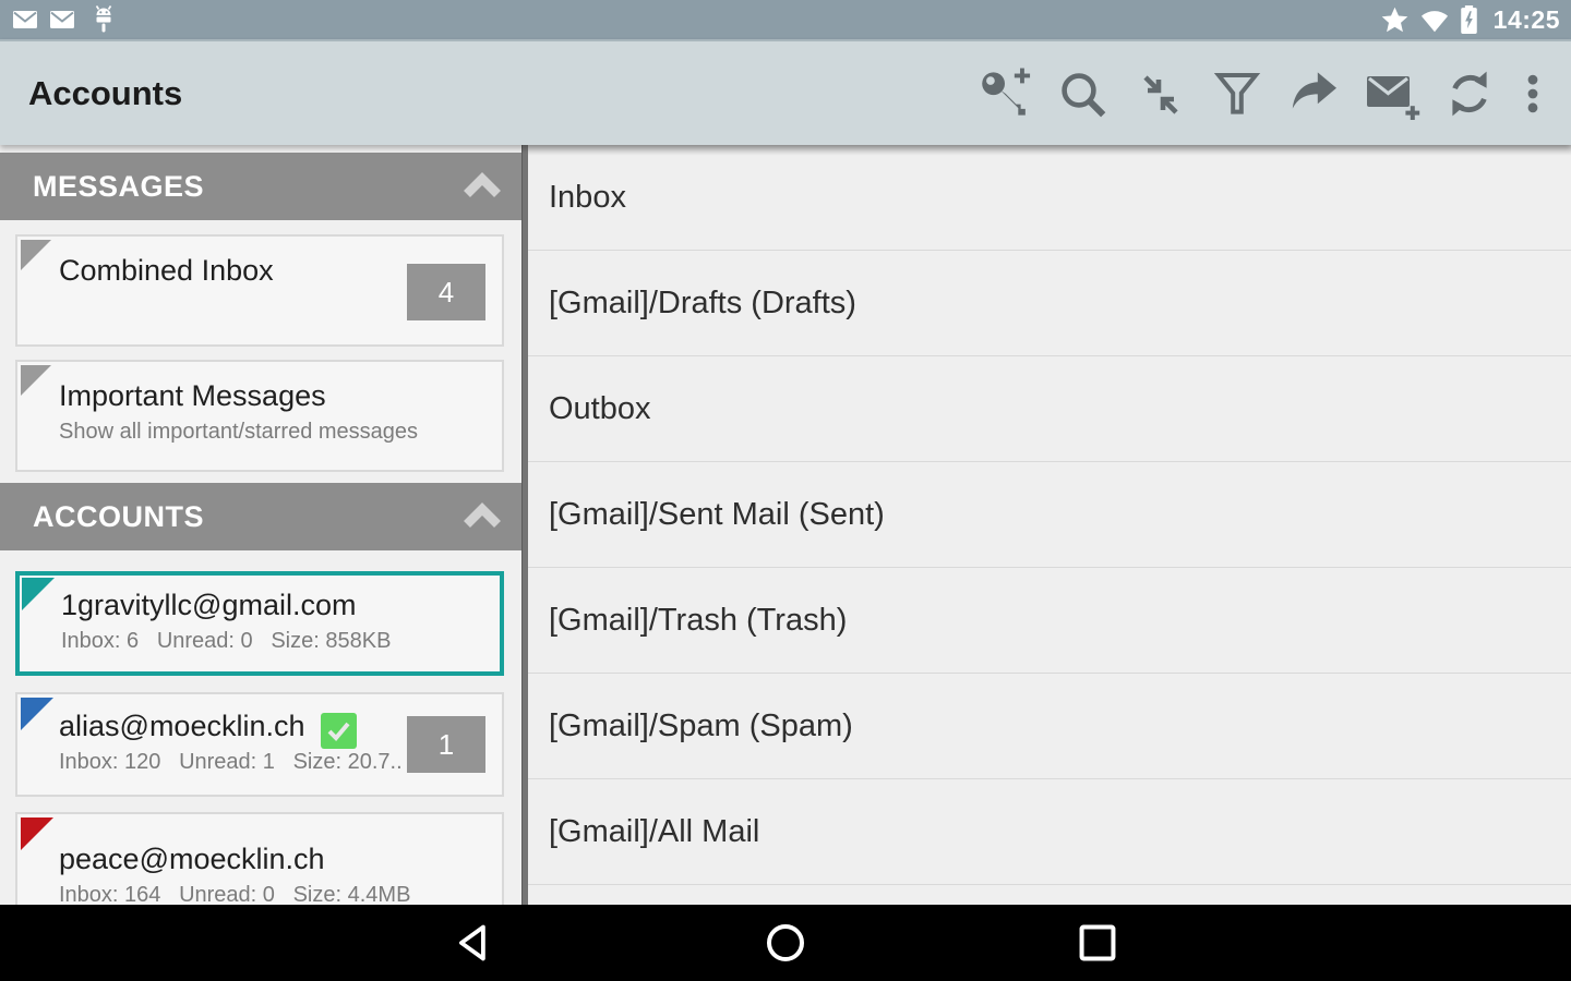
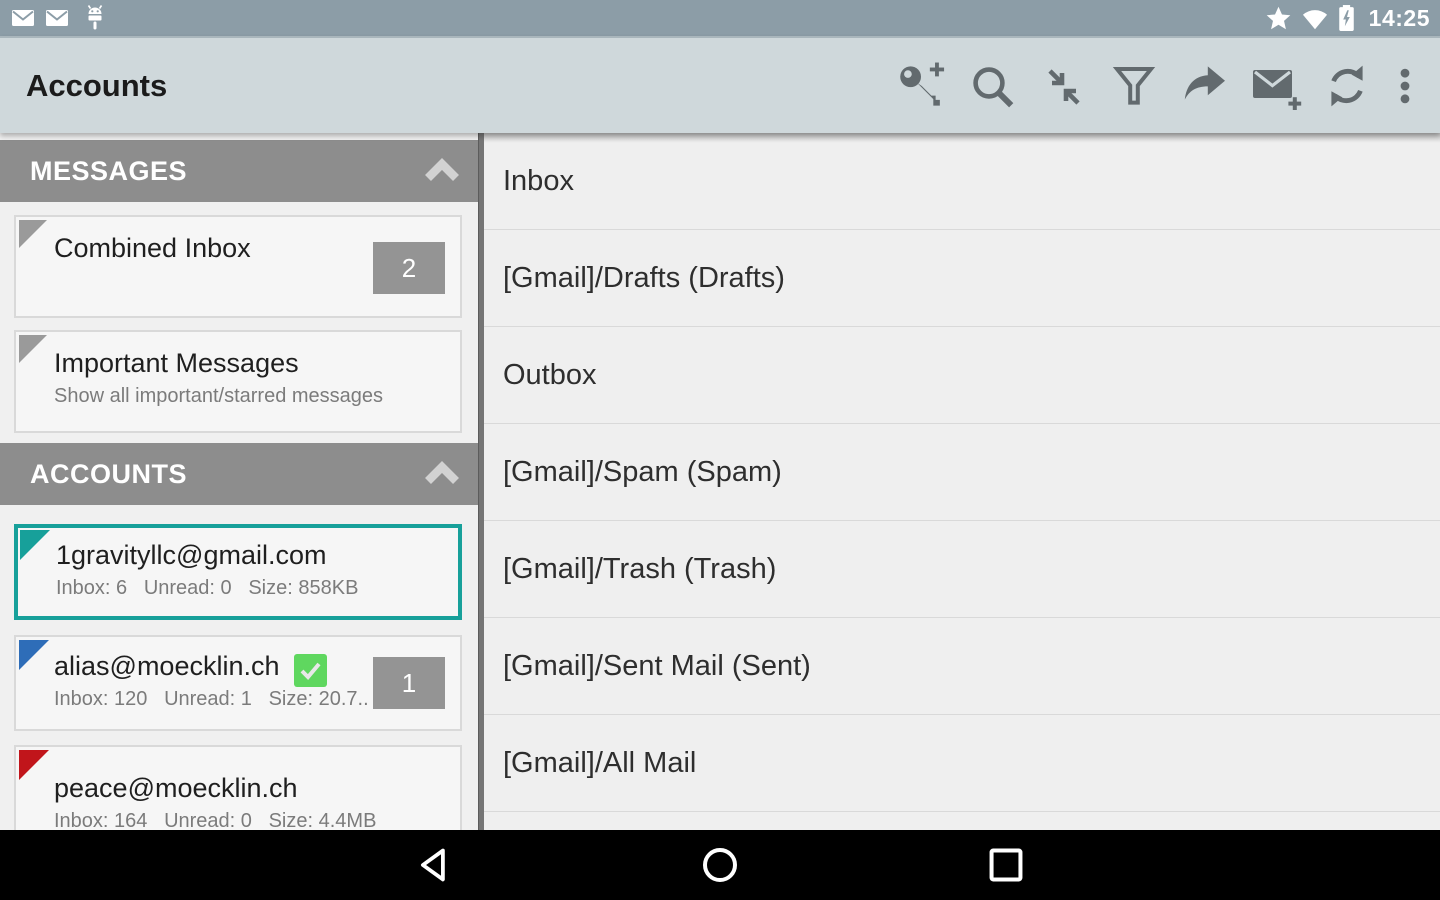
  14:25
  Accounts
  MESSAGES
  Combined Inbox
- 4
+ 2
  Important Messages
  Show all important/starred messages
  ACCOUNTS
  1gravityllc@gmail.com
  Inbox: 6 Unread: 0 Size: 858KB
  alias@moecklin.ch
  Inbox: 120 Unread: 1 Size: 20.7..
  1
  peace@moecklin.ch
  Inbox: 164 Unread: 0 Size: 4.4MB
  Inbox
  [Gmail]/Drafts (Drafts)
  Outbox
- [Gmail]/Sent Mail (Sent)
+ [Gmail]/Spam (Spam)
  [Gmail]/Trash (Trash)
- [Gmail]/Spam (Spam)
+ [Gmail]/Sent Mail (Sent)
  [Gmail]/All Mail
